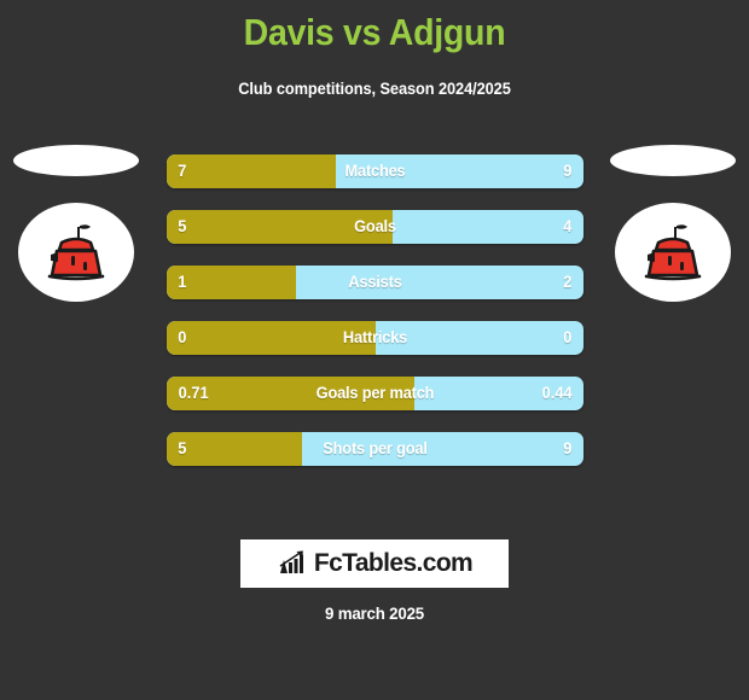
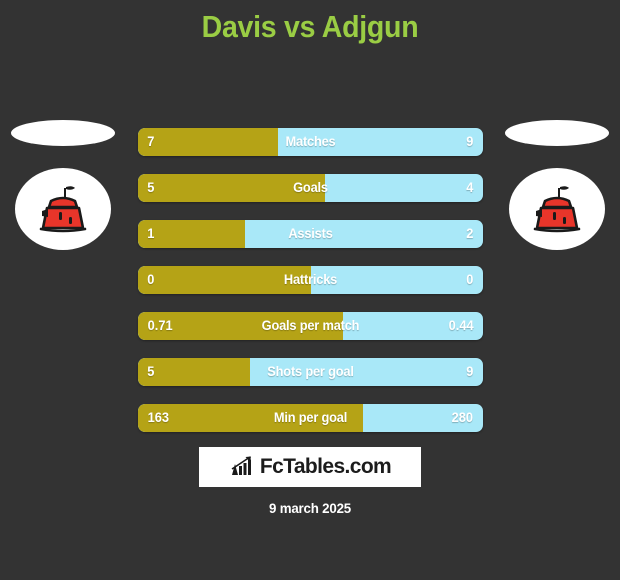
  Davis vs Adjgun
- Club competitions, Season 2024/2025
  7
  Matches
  9
  5
  Goals
  4
  1
  Assists
  2
  0
  Hattricks
  0
  0.71
  Goals per match
  0.44
  5
  Shots per goal
  9
+ 163
+ Min per goal
+ 280
  FcTables.com
  9 march 2025
